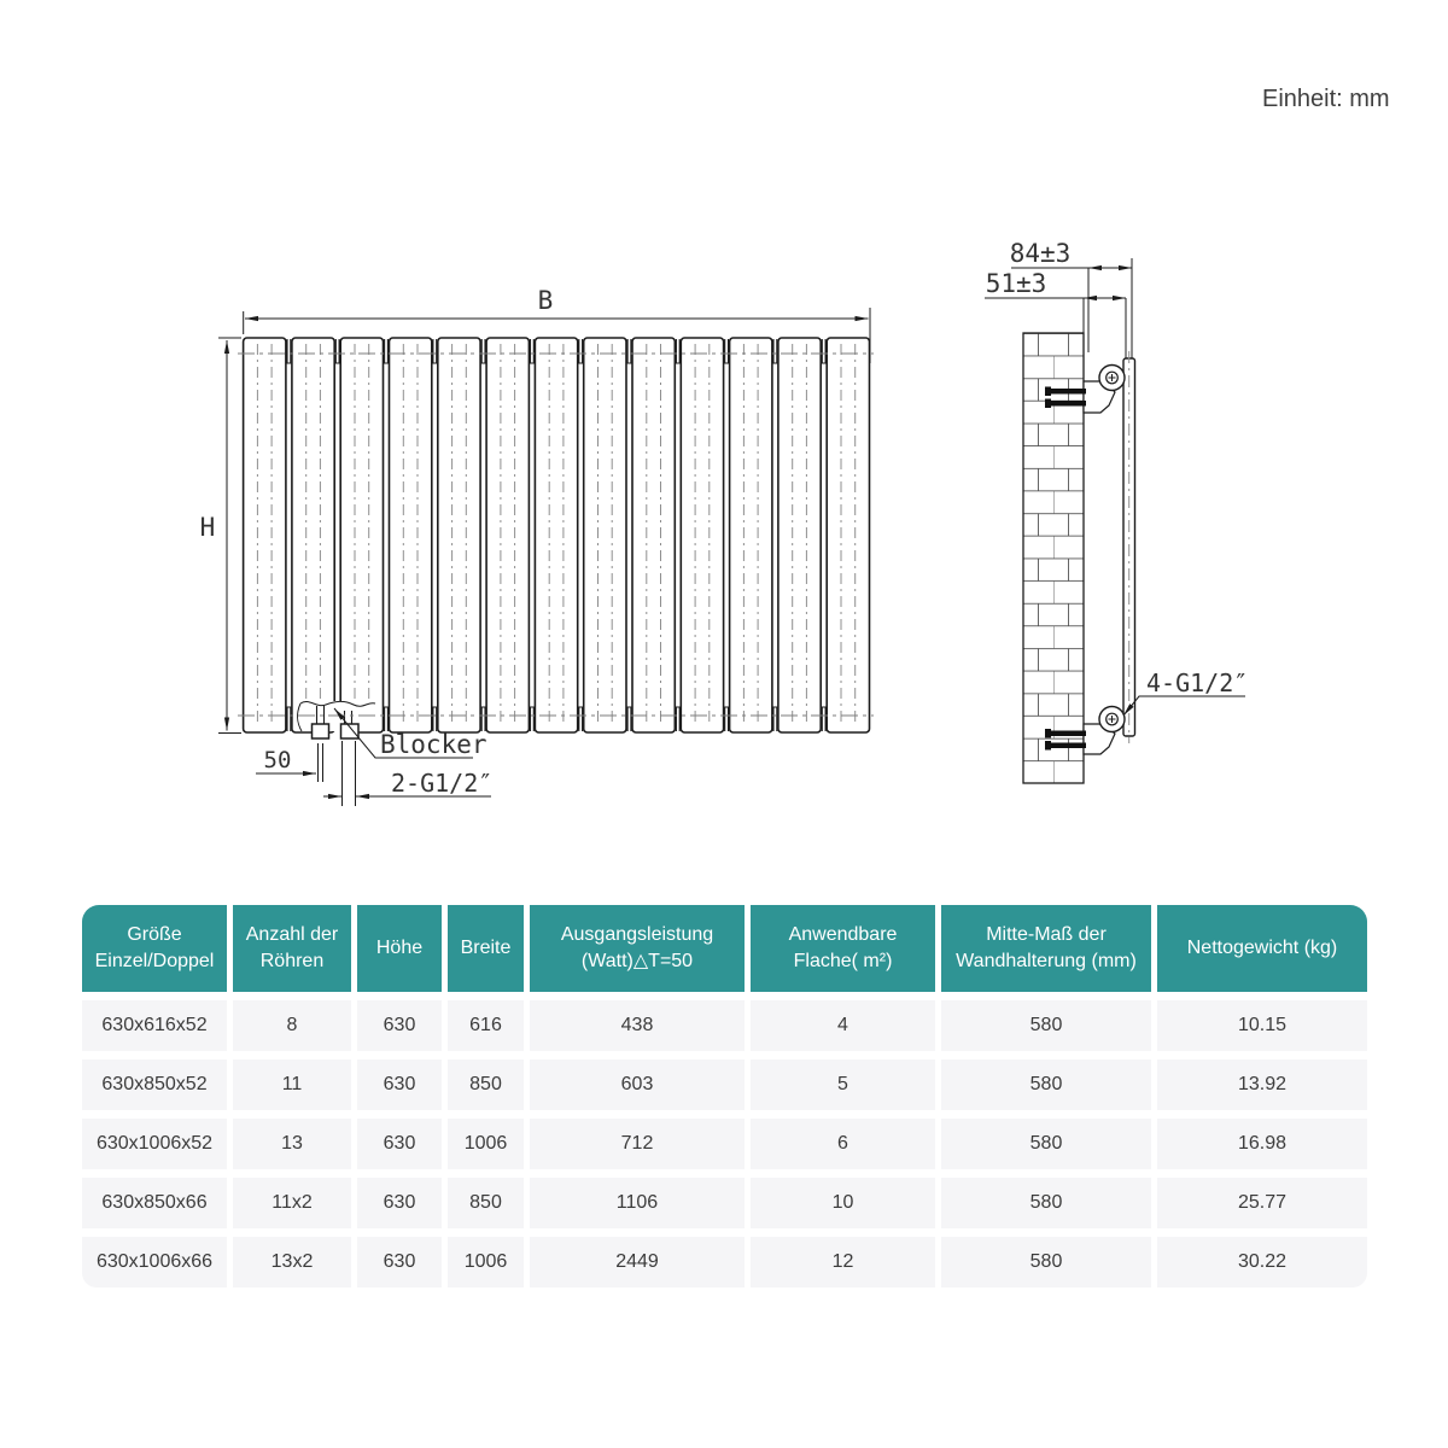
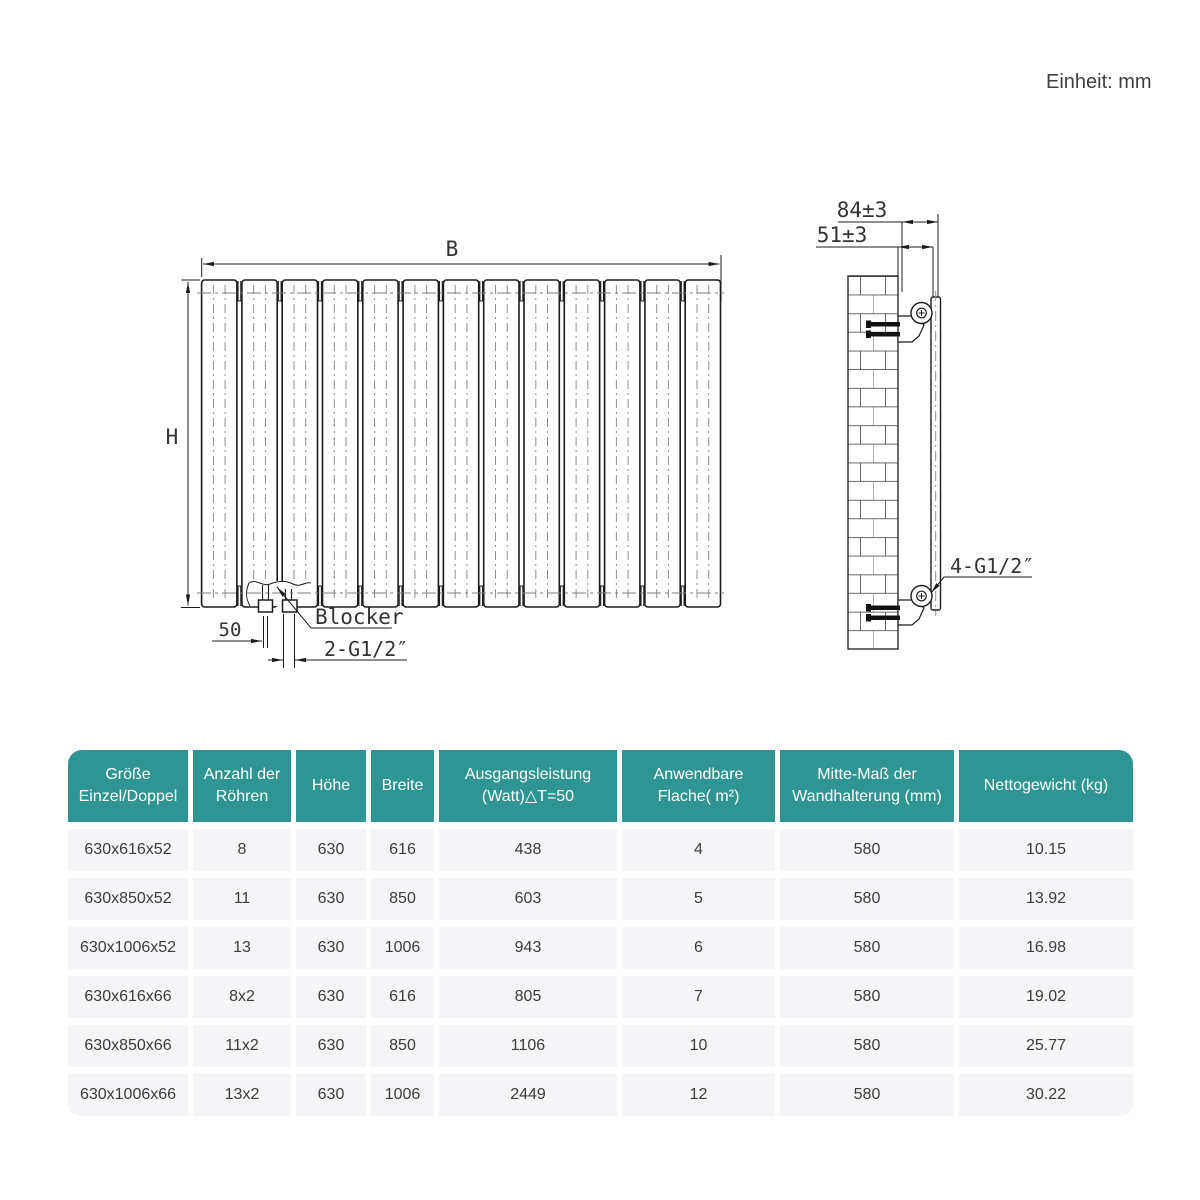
  Einheit: mm
  B
  H
  50
  2-G1/2″
  Blocker
  84±3
  51±3
  4-G1/2″
  GrößeEinzel/Doppel	Anzahl derRöhren	Höhe	Breite	Ausgangsleistung(Watt)△T=50	AnwendbareFlache( m²)	Mitte-Maß derWandhalterung (mm)	Nettogewicht (kg)
  630x616x52	8	630	616	438	4	580	10.15
  630x850x52	11	630	850	603	5	580	13.92
- 630x1006x52	13	630	1006	712	6	580	16.98
+ 630x1006x52	13	630	1006	943	6	580	16.98
+ 630x616x66	8x2	630	616	805	7	580	19.02
  630x850x66	11x2	630	850	1106	10	580	25.77
  630x1006x66	13x2	630	1006	2449	12	580	30.22
